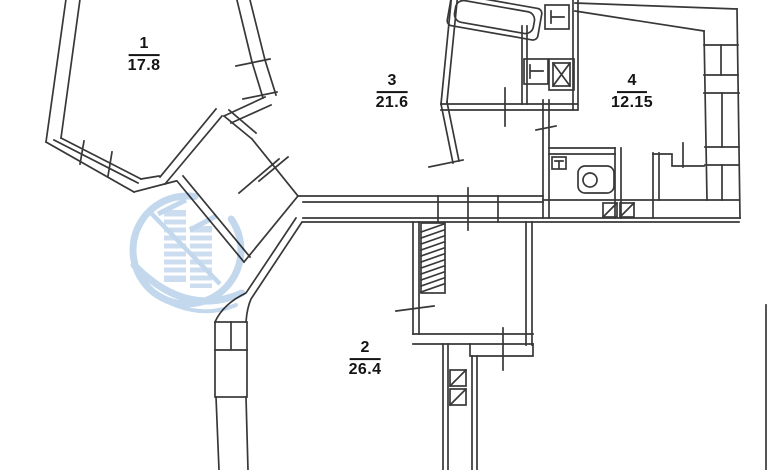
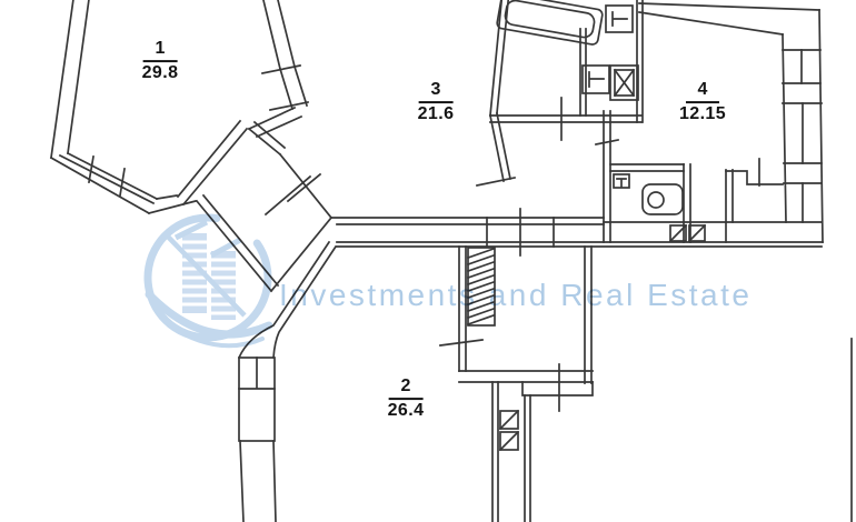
  1
- 17.8
+ 29.8
  3
  21.6
  4
  12.15
  2
  26.4
+ Investments and Real Estate
